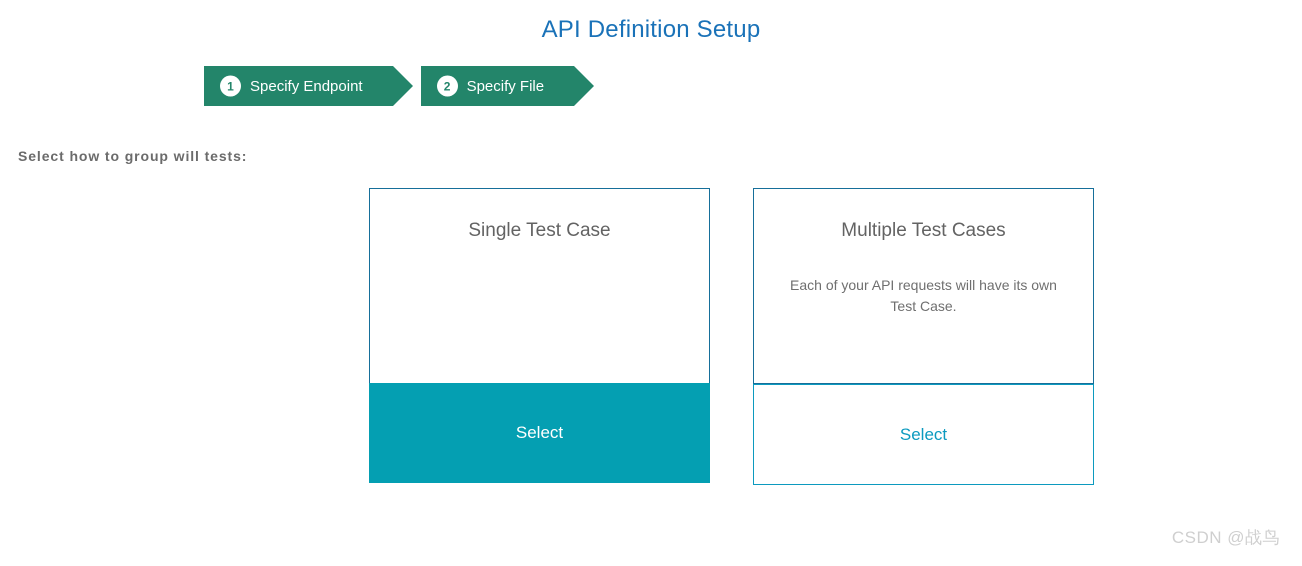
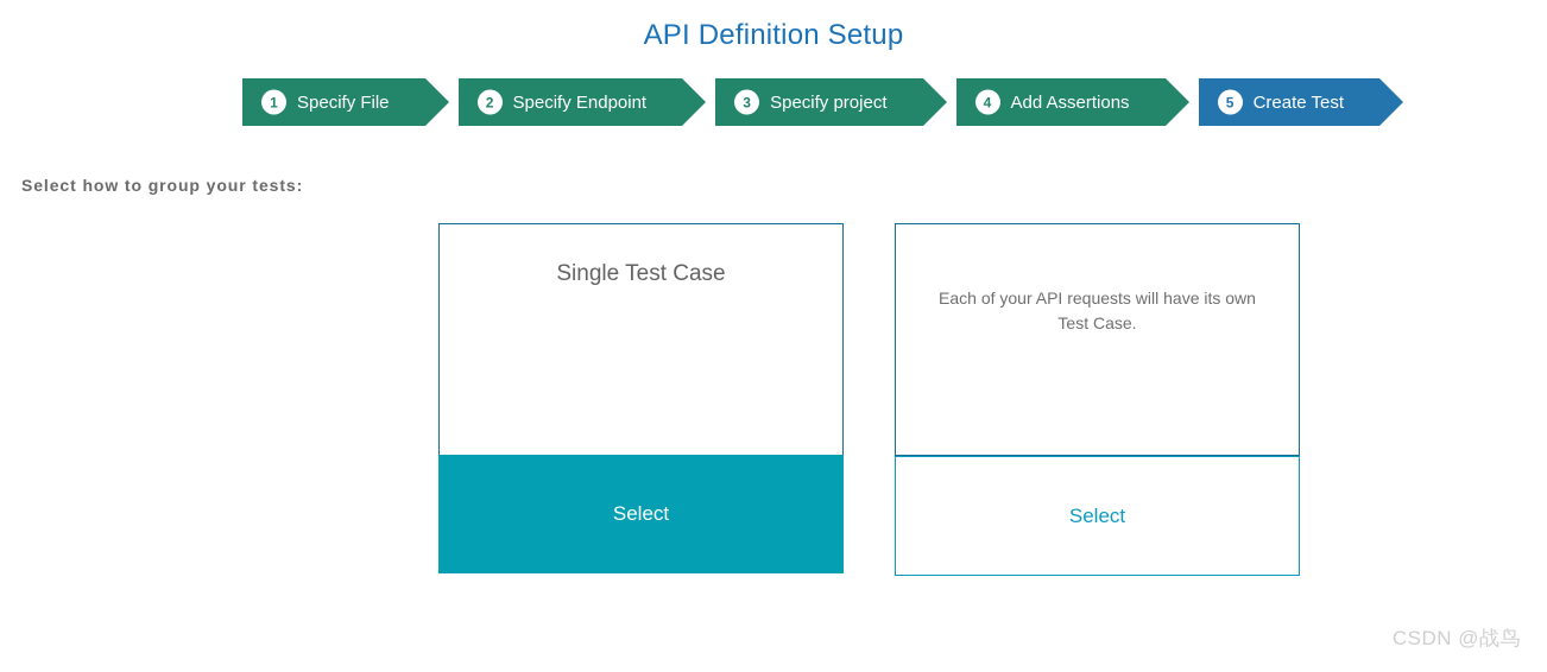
  API Definition Setup
  1
- Specify Endpoint
+ Specify File
  2
- Specify File
+ Specify Endpoint
+ 3
+ Specify project
+ 4
+ Add Assertions
+ 5
+ Create Test
- Select how to group will tests:
+ Select how to group your tests:
  Single Test Case
  Select
- Multiple Test Cases
  Each of your API requests will have its own Test Case.
  Select
  CSDN @战鸟
